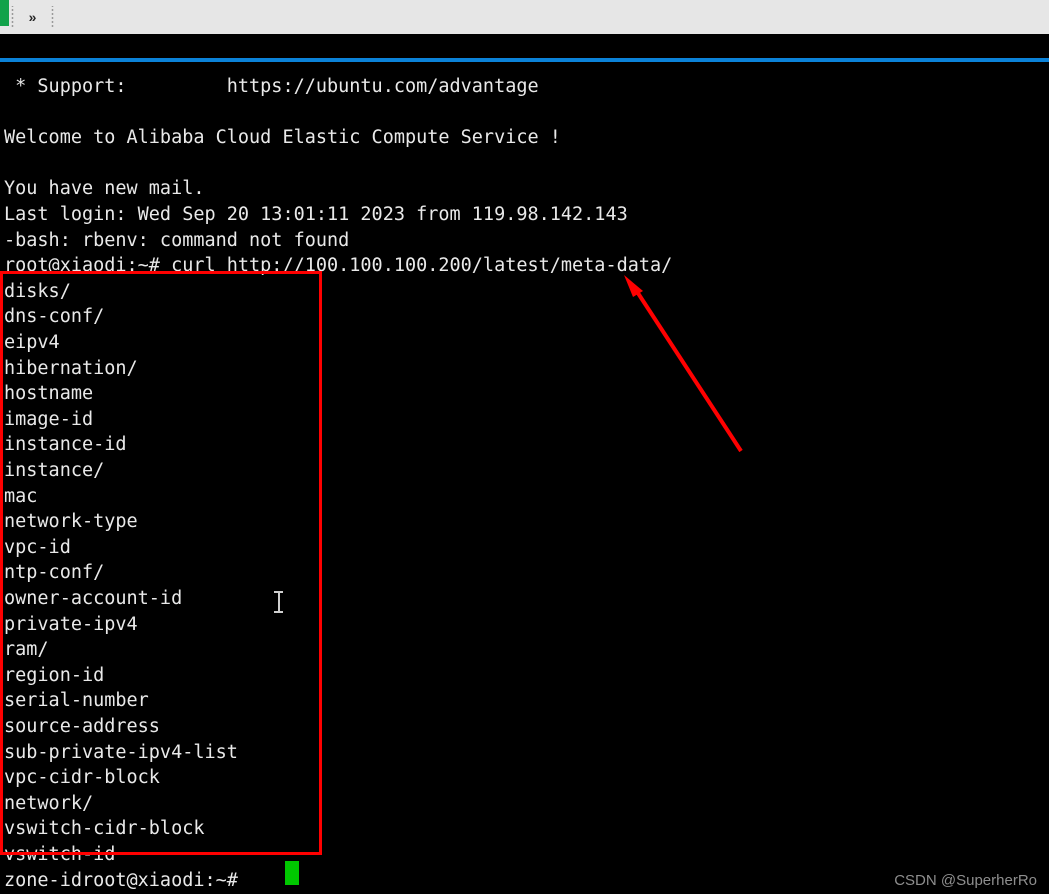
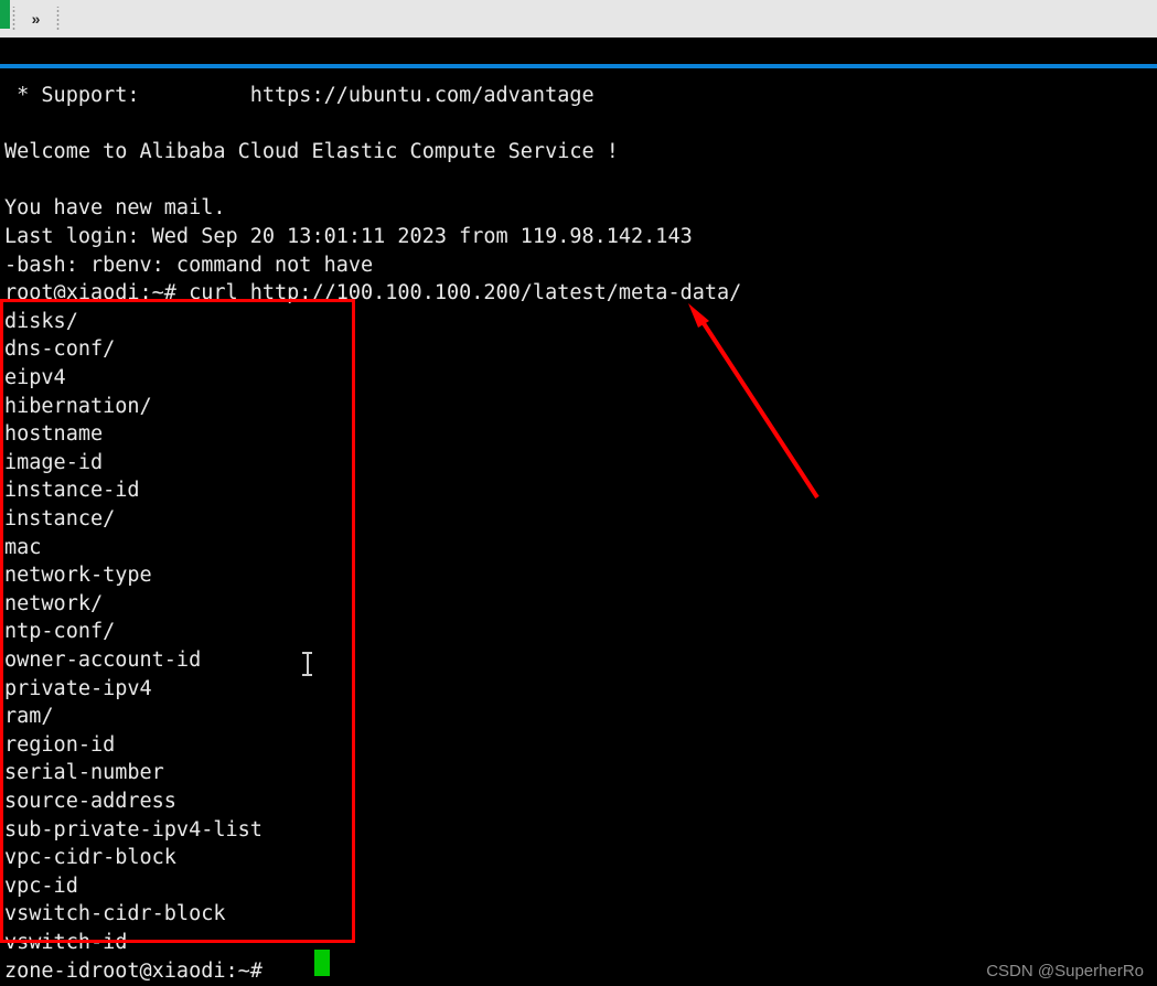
  »
  * Support: https://ubuntu.com/advantage
  Welcome to Alibaba Cloud Elastic Compute Service !
  You have new mail.
  Last login: Wed Sep 20 13:01:11 2023 from 119.98.142.143
- -bash: rbenv: command not found
+ -bash: rbenv: command not have
  root@xiaodi:~# curl http://100.100.100.200/latest/meta-data/
  disks/
  dns-conf/
  eipv4
  hibernation/
  hostname
  image-id
  instance-id
  instance/
  mac
  network-type
- vpc-id
+ network/
  ntp-conf/
  owner-account-id
  private-ipv4
  ram/
  region-id
  serial-number
  source-address
  sub-private-ipv4-list
  vpc-cidr-block
- network/
+ vpc-id
  vswitch-cidr-block
  vswitch-id
  zone-idroot@xiaodi:~#
  CSDN @SuperherRo
